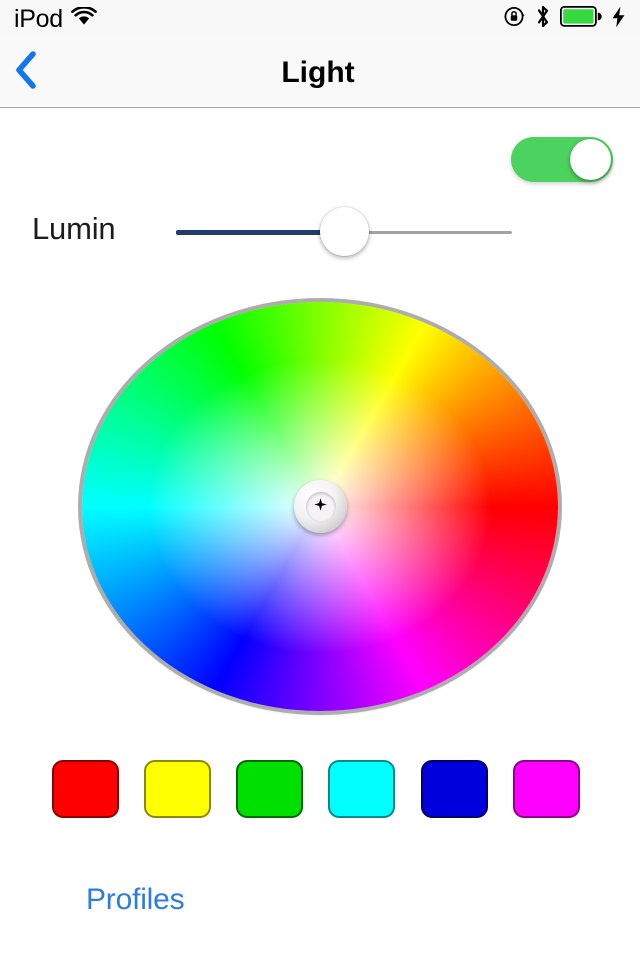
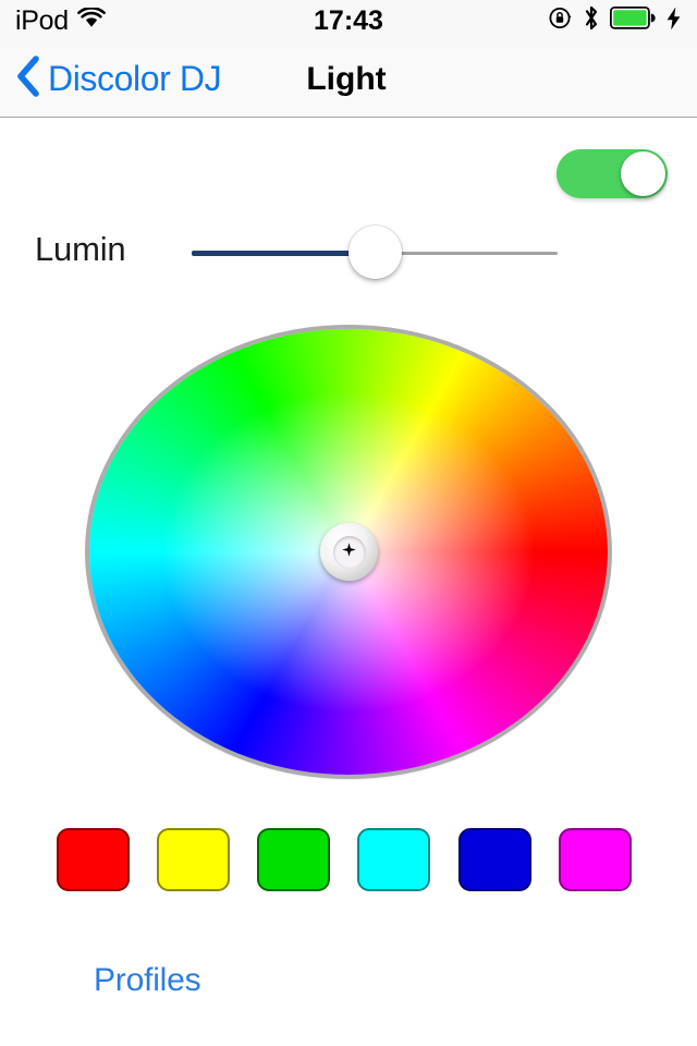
  iPod
+ 17:43
+ Discolor DJ
  Light
  Lumin
  Profiles
